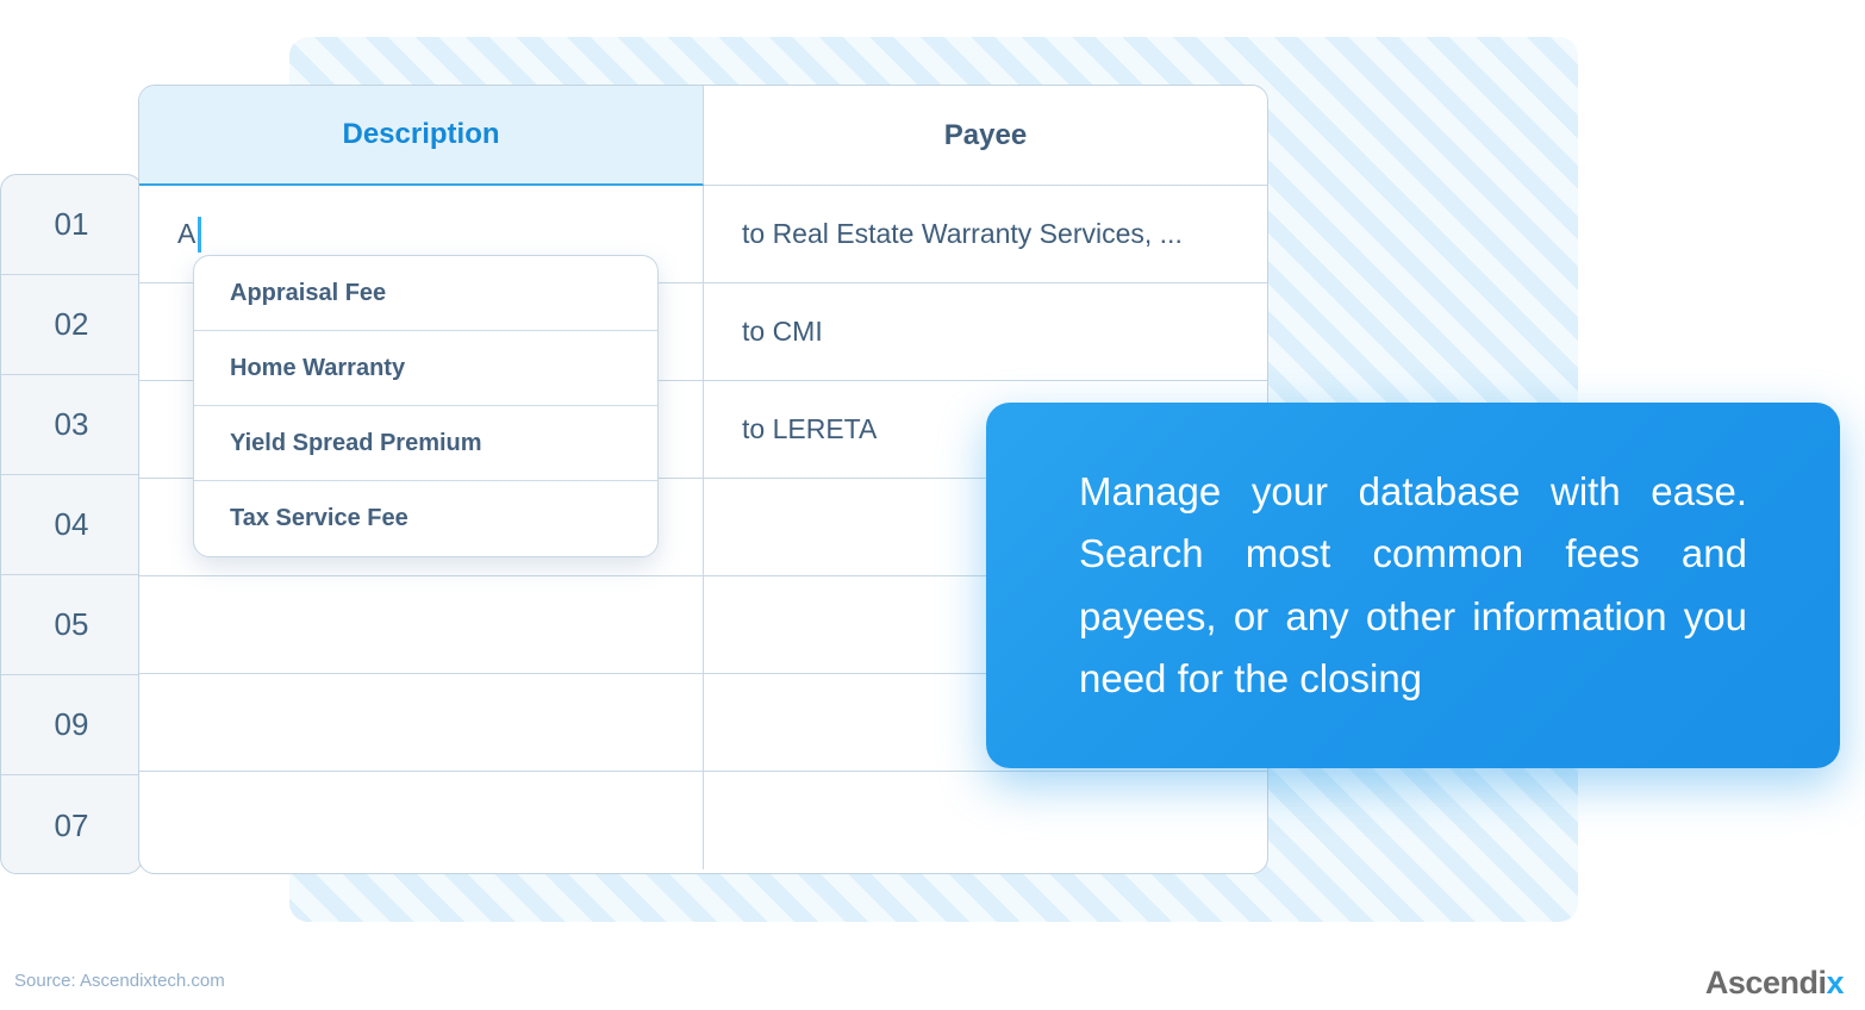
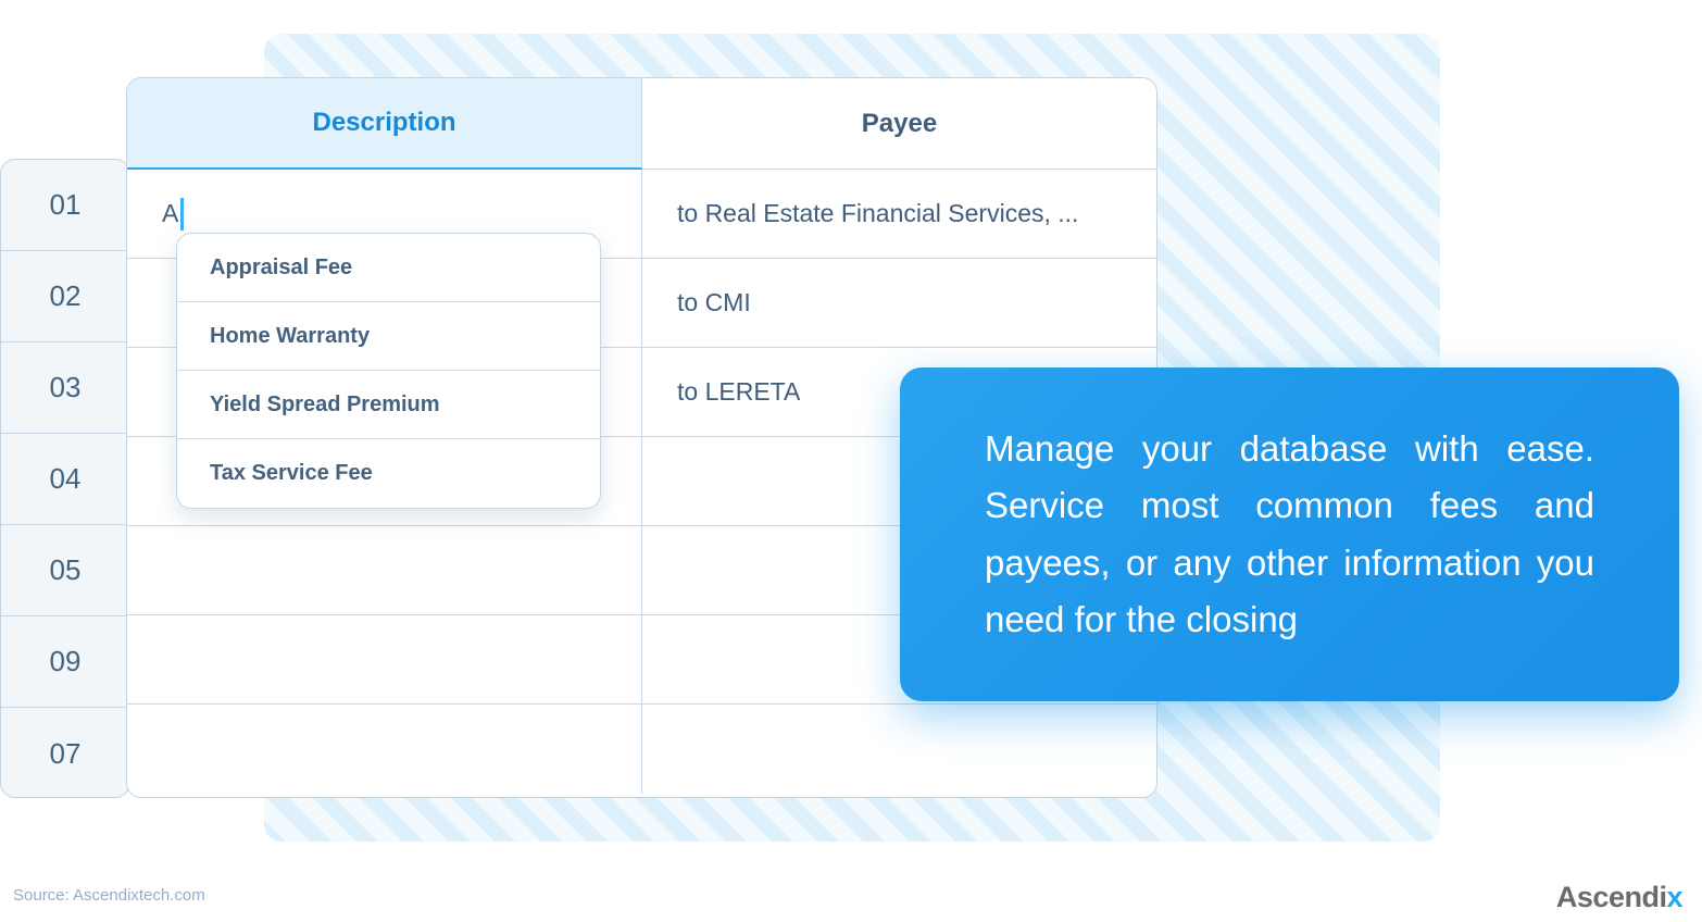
  01
  02
  03
  04
  05
  09
  07
  Description
  Payee
  A
- to Real Estate Warranty Services, ...
+ to Real Estate Financial Services, ...
  to CMI
  to LERETA
  Appraisal Fee
  Home Warranty
  Yield Spread Premium
  Tax Service Fee
- Manage your database with ease. Search most common fees and payees, or any other information you need for the closing
+ Manage your database with ease. Service most common fees and payees, or any other information you need for the closing
  Source: Ascendixtech.com
  Ascendix
